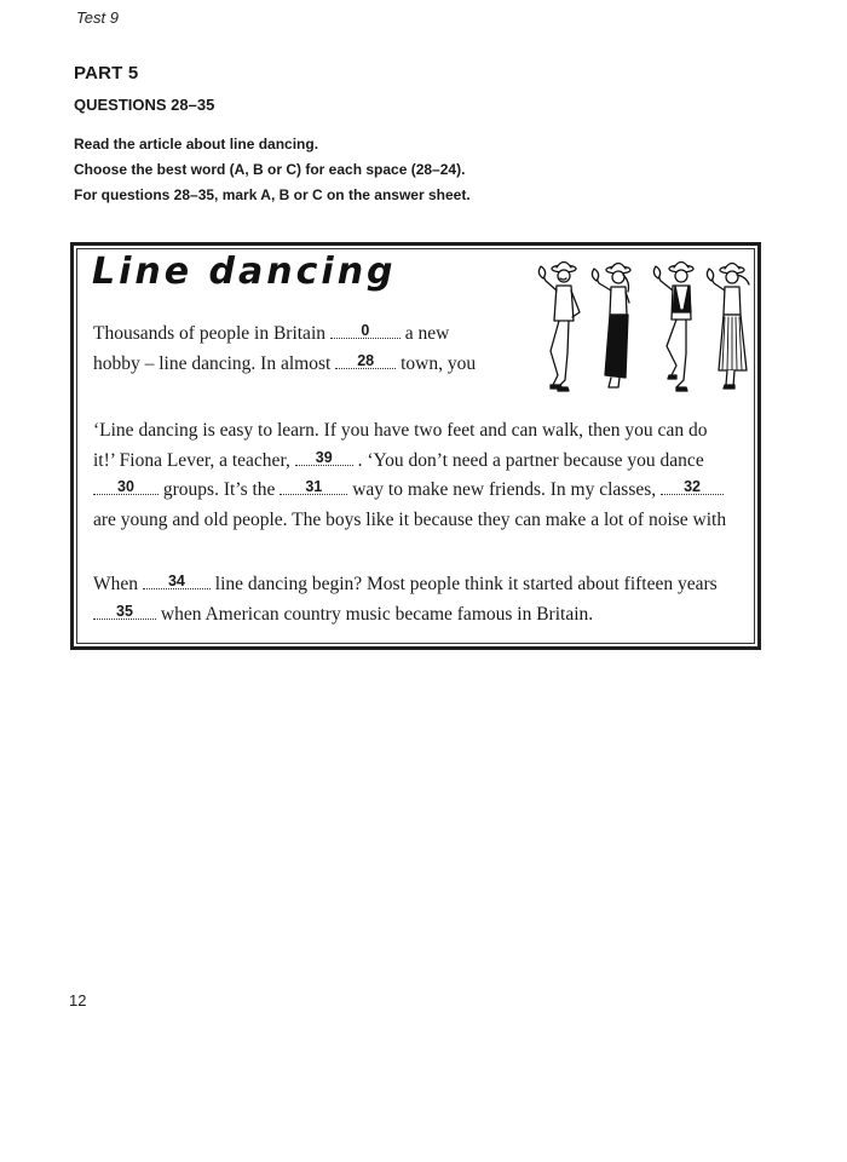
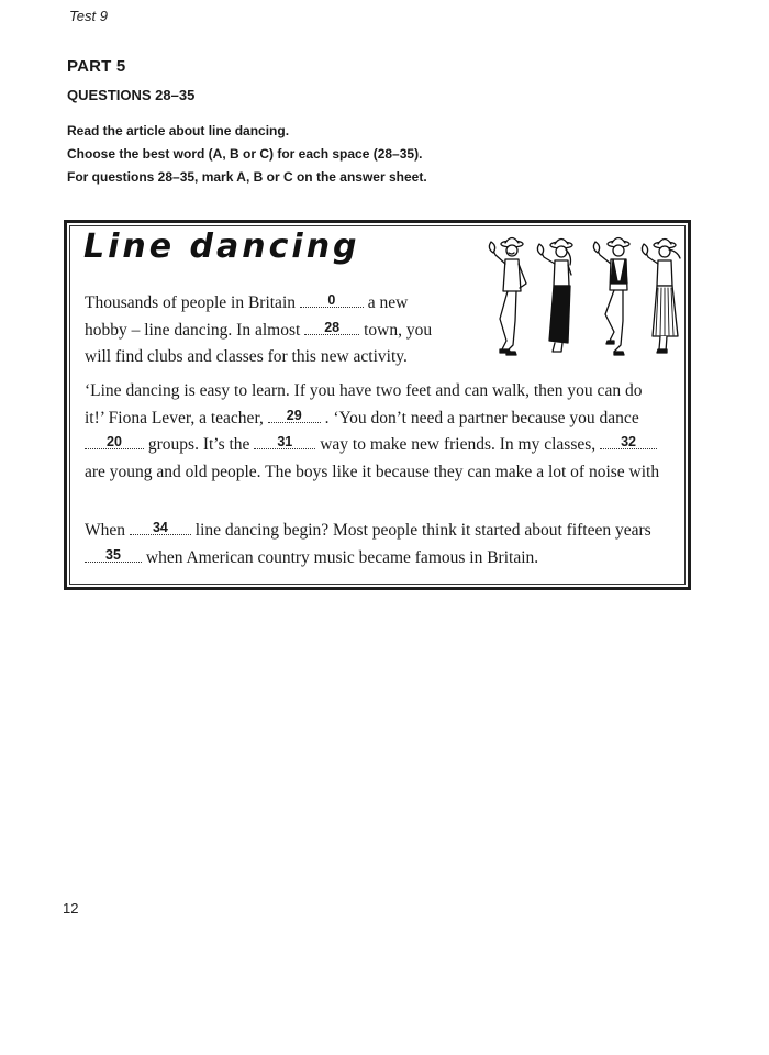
  Test 9
  PART 5
  QUESTIONS 28–35
  Read the article about line dancing.
- Choose the best word (A, B or C) for each space (28–24).
+ Choose the best word (A, B or C) for each space (28–35).
  For questions 28–35, mark A, B or C on the answer sheet.
  Line dancing
  Thousands of people in Britain 0 a new
  hobby – line dancing. In almost 28 town, you
+ will find clubs and classes for this new activity.
  ‘Line dancing is easy to learn. If you have two feet and can walk, then you can do
- it!’ Fiona Lever, a teacher, 39 . ‘You don’t need a partner because you dance
+ it!’ Fiona Lever, a teacher, 29 . ‘You don’t need a partner because you dance
- 30 groups. It’s the 31 way to make new friends. In my classes, 32
+ 20 groups. It’s the 31 way to make new friends. In my classes, 32
  are young and old people. The boys like it because they can make a lot of noise with
  When 34 line dancing begin? Most people think it started about fifteen years
  35 when American country music became famous in Britain.
  12
